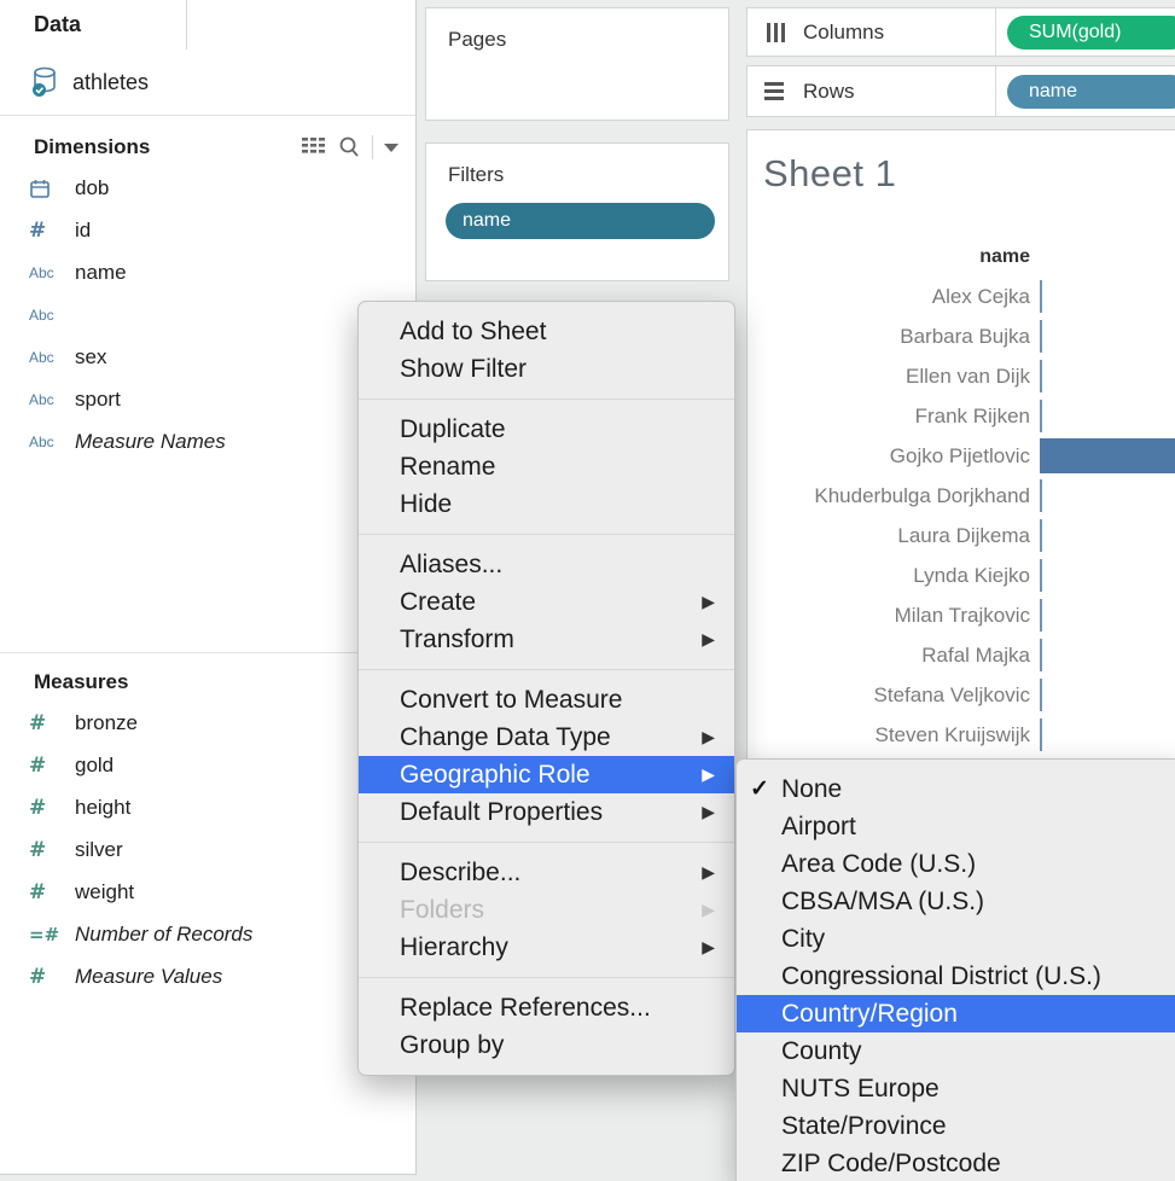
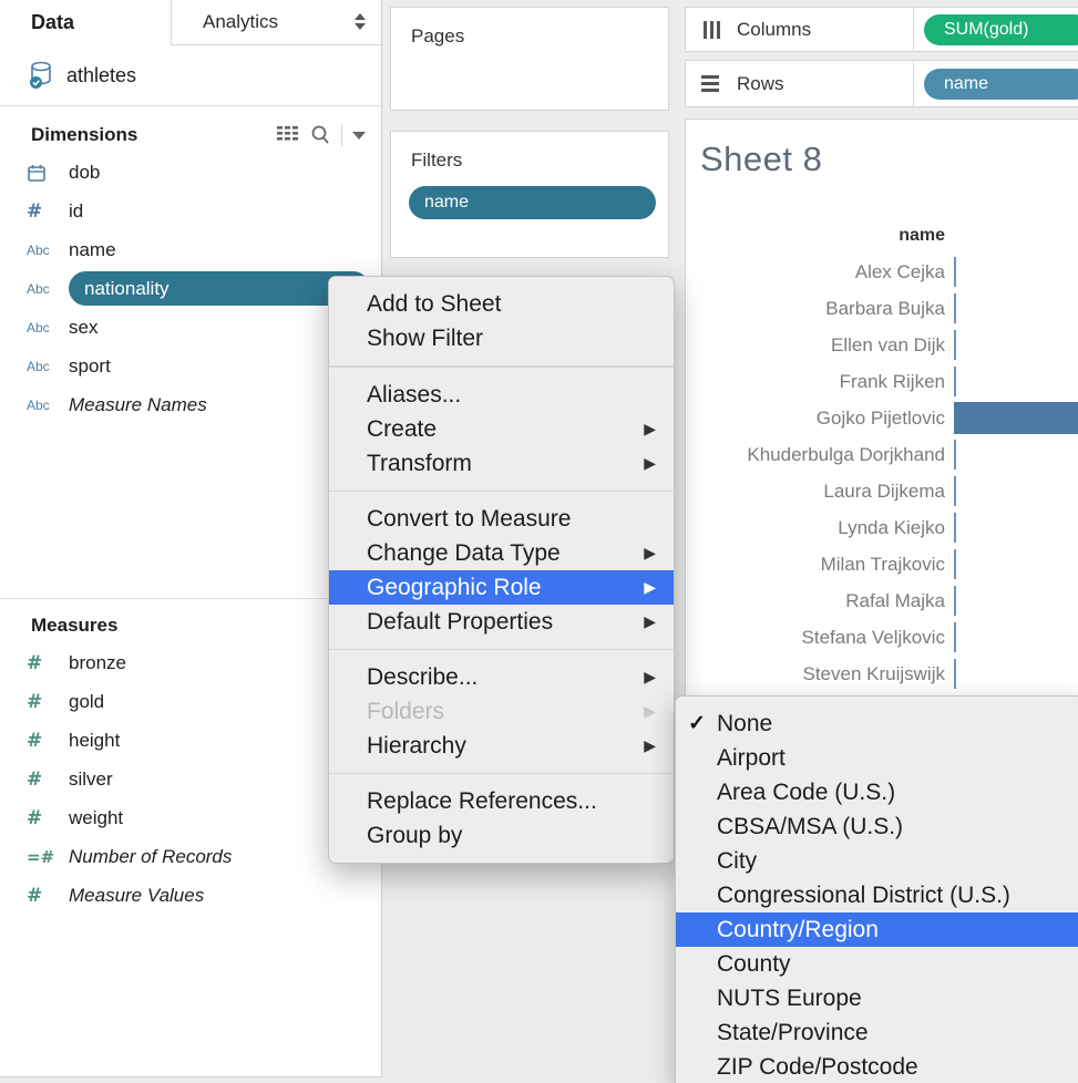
  Data
+ Analytics
  athletes
  Dimensions
  dob
  #
  id
  Abc
  name
  Abc
+ nationality
  Abc
  sex
  Abc
  sport
  Abc
  Measure Names
  Measures
  #
  bronze
  #
  gold
  #
  height
  #
  silver
  #
  weight
  =#
  Number of Records
  #
  Measure Values
  Pages
  Filters
  name
  Columns
  SUM(gold)
  Rows
  name
- Sheet 1
+ Sheet 8
  name
  Alex Cejka
  Barbara Bujka
  Ellen van Dijk
  Frank Rijken
  Gojko Pijetlovic
  Khuderbulga Dorjkhand
  Laura Dijkema
  Lynda Kiejko
  Milan Trajkovic
  Rafal Majka
  Stefana Veljkovic
  Steven Kruijswijk
  Add to Sheet
  Show Filter
- Duplicate
- Rename
- Hide
  Aliases...
  Create
  ▶
  Transform
  ▶
  Convert to Measure
  Change Data Type
  ▶
  Geographic Role
  ▶
  Default Properties
  ▶
  Describe...
  ▶
  Folders
  ▶
  Hierarchy
  ▶
  Replace References...
  Group by
  ✓
  None
  Airport
  Area Code (U.S.)
  CBSA/MSA (U.S.)
  City
  Congressional District (U.S.)
  Country/Region
  County
  NUTS Europe
  State/Province
  ZIP Code/Postcode
